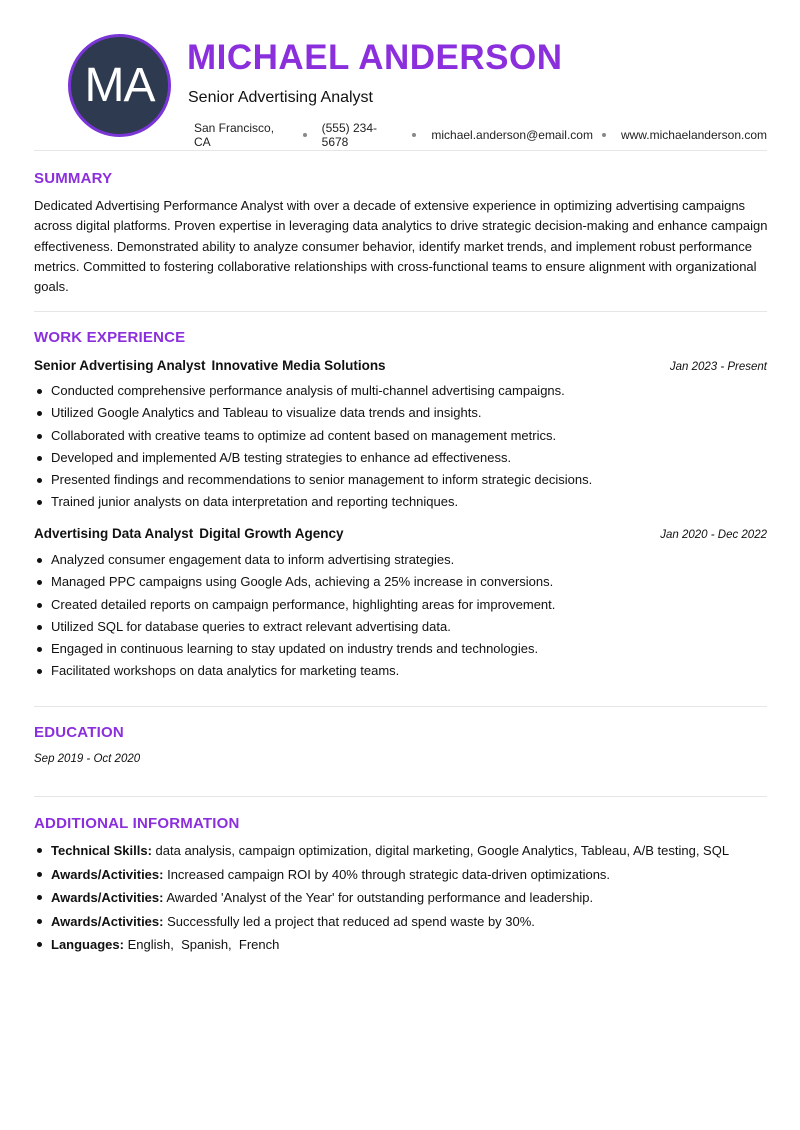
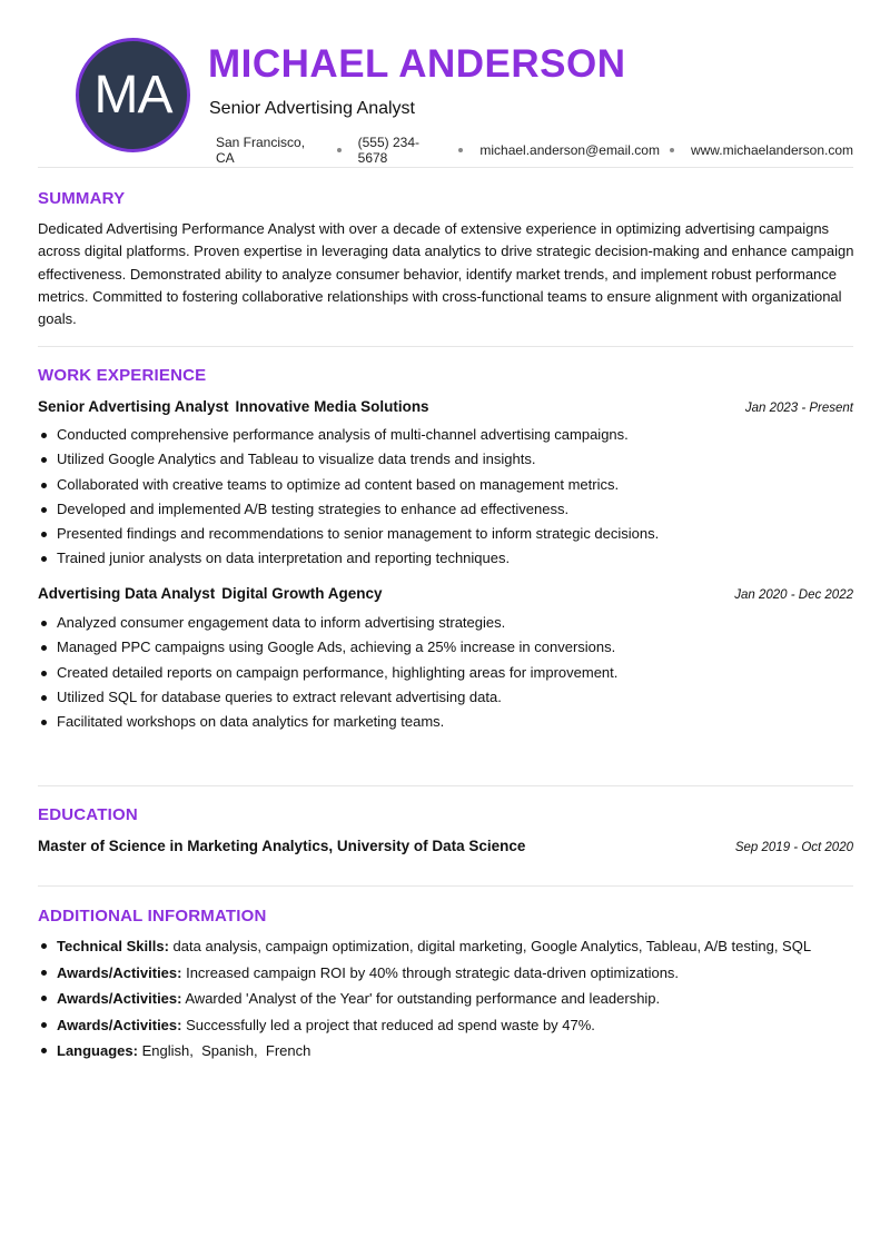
  MA
  MICHAEL ANDERSON
  Senior Advertising Analyst
  San Francisco, CA
  (555) 234-5678
  michael.anderson@email.com
  www.michaelanderson.com
  SUMMARY
  Dedicated Advertising Performance Analyst with over a decade of extensive experience in optimizing advertising campaigns across digital platforms. Proven expertise in leveraging data analytics to drive strategic decision-making and enhance campaign effectiveness. Demonstrated ability to analyze consumer behavior, identify market trends, and implement robust performance metrics. Committed to fostering collaborative relationships with cross-functional teams to ensure alignment with organizational goals.
  WORK EXPERIENCE
  Senior Advertising Analyst Innovative Media Solutions
  Jan 2023 - Present
  Conducted comprehensive performance analysis of multi-channel advertising campaigns.
  Utilized Google Analytics and Tableau to visualize data trends and insights.
  Collaborated with creative teams to optimize ad content based on management metrics.
  Developed and implemented A/B testing strategies to enhance ad effectiveness.
  Presented findings and recommendations to senior management to inform strategic decisions.
  Trained junior analysts on data interpretation and reporting techniques.
  Advertising Data Analyst Digital Growth Agency
  Jan 2020 - Dec 2022
  Analyzed consumer engagement data to inform advertising strategies.
  Managed PPC campaigns using Google Ads, achieving a 25% increase in conversions.
  Created detailed reports on campaign performance, highlighting areas for improvement.
  Utilized SQL for database queries to extract relevant advertising data.
- Engaged in continuous learning to stay updated on industry trends and technologies.
  Facilitated workshops on data analytics for marketing teams.
  EDUCATION
+ Master of Science in Marketing Analytics, University of Data Science
  Sep 2019 - Oct 2020
  ADDITIONAL INFORMATION
  Technical Skills: data analysis, campaign optimization, digital marketing, Google Analytics, Tableau, A/B testing, SQL
  Awards/Activities: Increased campaign ROI by 40% through strategic data-driven optimizations.
  Awards/Activities: Awarded 'Analyst of the Year' for outstanding performance and leadership.
- Awards/Activities: Successfully led a project that reduced ad spend waste by 30%.
+ Awards/Activities: Successfully led a project that reduced ad spend waste by 47%.
  Languages: English, Spanish, French
